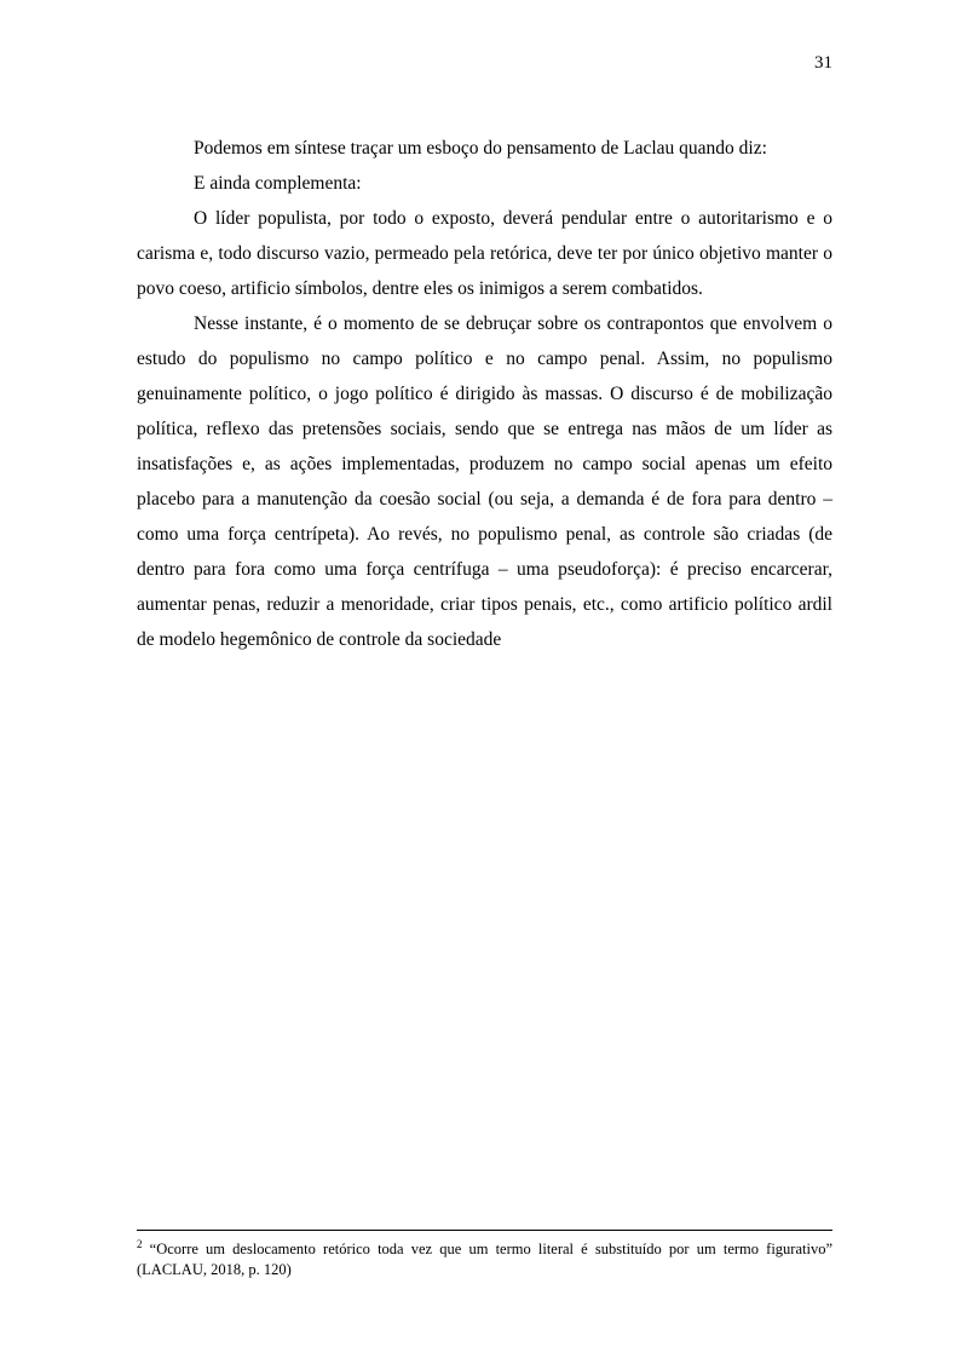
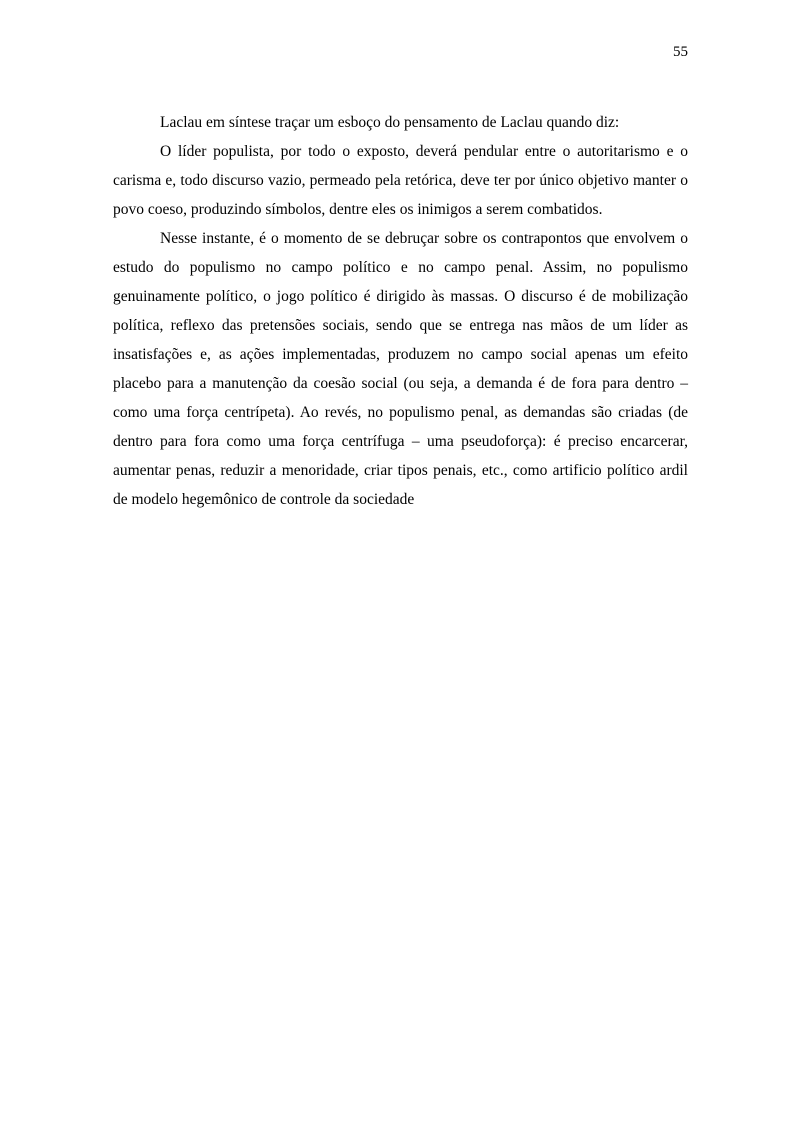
- 31
+ 55
- Podemos em síntese traçar um esboço do pensamento de Laclau quando diz:
+ Laclau em síntese traçar um esboço do pensamento de Laclau quando diz:
- E ainda complementa:
- O líder populista, por todo o exposto, deverá pendular entre o autoritarismo e o carisma e, todo discurso vazio, permeado pela retórica, deve ter por único objetivo manter o povo coeso, artificio símbolos, dentre eles os inimigos a serem combatidos.
+ O líder populista, por todo o exposto, deverá pendular entre o autoritarismo e o carisma e, todo discurso vazio, permeado pela retórica, deve ter por único objetivo manter o povo coeso, produzindo símbolos, dentre eles os inimigos a serem combatidos.
- Nesse instante, é o momento de se debruçar sobre os contrapontos que envolvem o estudo do populismo no campo político e no campo penal. Assim, no populismo genuinamente político, o jogo político é dirigido às massas. O discurso é de mobilização política, reflexo das pretensões sociais, sendo que se entrega nas mãos de um líder as insatisfações e, as ações implementadas, produzem no campo social apenas um efeito placebo para a manutenção da coesão social (ou seja, a demanda é de fora para dentro – como uma força centrípeta). Ao revés, no populismo penal, as controle são criadas (de dentro para fora como uma força centrífuga – uma pseudoforça): é preciso encarcerar, aumentar penas, reduzir a menoridade, criar tipos penais, etc., como artificio político ardil de modelo hegemônico de controle da sociedade
+ Nesse instante, é o momento de se debruçar sobre os contrapontos que envolvem o estudo do populismo no campo político e no campo penal. Assim, no populismo genuinamente político, o jogo político é dirigido às massas. O discurso é de mobilização política, reflexo das pretensões sociais, sendo que se entrega nas mãos de um líder as insatisfações e, as ações implementadas, produzem no campo social apenas um efeito placebo para a manutenção da coesão social (ou seja, a demanda é de fora para dentro – como uma força centrípeta). Ao revés, no populismo penal, as demandas são criadas (de dentro para fora como uma força centrífuga – uma pseudoforça): é preciso encarcerar, aumentar penas, reduzir a menoridade, criar tipos penais, etc., como artificio político ardil de modelo hegemônico de controle da sociedade
- 2 “Ocorre um deslocamento retórico toda vez que um termo literal é substituído por um termo figurativo” (LACLAU, 2018, p. 120)
